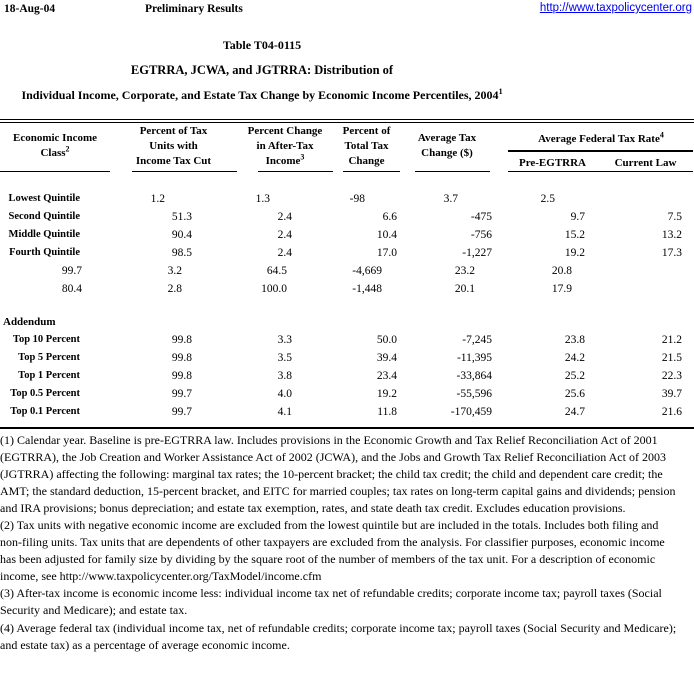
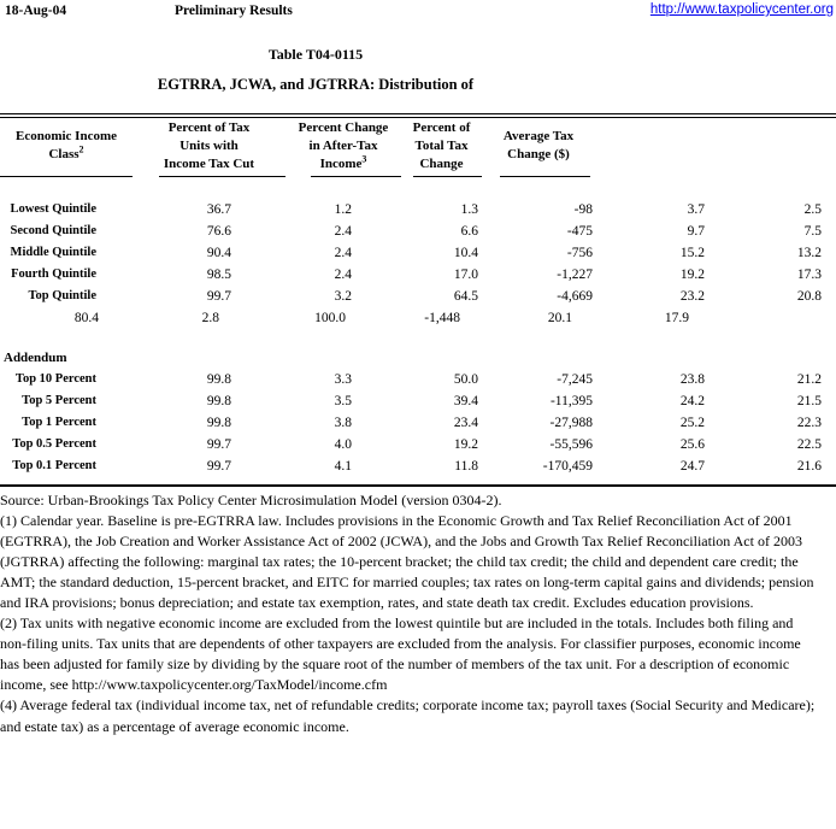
  18-Aug-04
  Preliminary Results
  http://www.taxpolicycenter.org
  Table T04-0115
  EGTRRA, JCWA, and JGTRRA: Distribution of
- Individual Income, Corporate, and Estate Tax Change by Economic Income Percentiles, 20041
  Economic Income
  Class2
  Percent of Tax
  Units with
  Income Tax Cut
  Percent Change
  in After-Tax
  Income3
  Percent of
  Total Tax
  Change
  Average Tax
  Change ($)
- Average Federal Tax Rate4
- Pre-EGTRRA
- Current Law
  Lowest Quintile
+ 36.7
  1.2
  1.3
  -98
  3.7
  2.5
  Second Quintile
- 51.3
+ 76.6
  2.4
  6.6
  -475
  9.7
  7.5
  Middle Quintile
  90.4
  2.4
  10.4
  -756
  15.2
  13.2
  Fourth Quintile
  98.5
  2.4
  17.0
  -1,227
  19.2
  17.3
+ Top Quintile
  99.7
  3.2
  64.5
  -4,669
  23.2
  20.8
  80.4
  2.8
  100.0
  -1,448
  20.1
  17.9
  Addendum
  Top 10 Percent
  99.8
  3.3
  50.0
  -7,245
  23.8
  21.2
  Top 5 Percent
  99.8
  3.5
  39.4
  -11,395
  24.2
  21.5
  Top 1 Percent
  99.8
  3.8
  23.4
- -33,864
+ -27,988
  25.2
  22.3
  Top 0.5 Percent
  99.7
  4.0
  19.2
  -55,596
  25.6
- 39.7
+ 22.5
  Top 0.1 Percent
  99.7
  4.1
  11.8
  -170,459
  24.7
  21.6
+ Source: Urban-Brookings Tax Policy Center Microsimulation Model (version 0304-2).
  (1) Calendar year. Baseline is pre-EGTRRA law. Includes provisions in the Economic Growth and Tax Relief Reconciliation Act of 2001 (EGTRRA), the Job Creation and Worker Assistance Act of 2002 (JCWA), and the Jobs and Growth Tax Relief Reconciliation Act of 2003 (JGTRRA) affecting the following: marginal tax rates; the 10-percent bracket; the child tax credit; the child and dependent care credit; the AMT; the standard deduction, 15-percent bracket, and EITC for married couples; tax rates on long-term capital gains and dividends; pension and IRA provisions; bonus depreciation; and estate tax exemption, rates, and state death tax credit. Excludes education provisions.
  (2) Tax units with negative economic income are excluded from the lowest quintile but are included in the totals. Includes both filing and non-filing units. Tax units that are dependents of other taxpayers are excluded from the analysis. For classifier purposes, economic income has been adjusted for family size by dividing by the square root of the number of members of the tax unit. For a description of economic income, see http://www.taxpolicycenter.org/TaxModel/income.cfm
- (3) After-tax income is economic income less: individual income tax net of refundable credits; corporate income tax; payroll taxes (Social Security and Medicare); and estate tax.
  (4) Average federal tax (individual income tax, net of refundable credits; corporate income tax; payroll taxes (Social Security and Medicare); and estate tax) as a percentage of average economic income.
